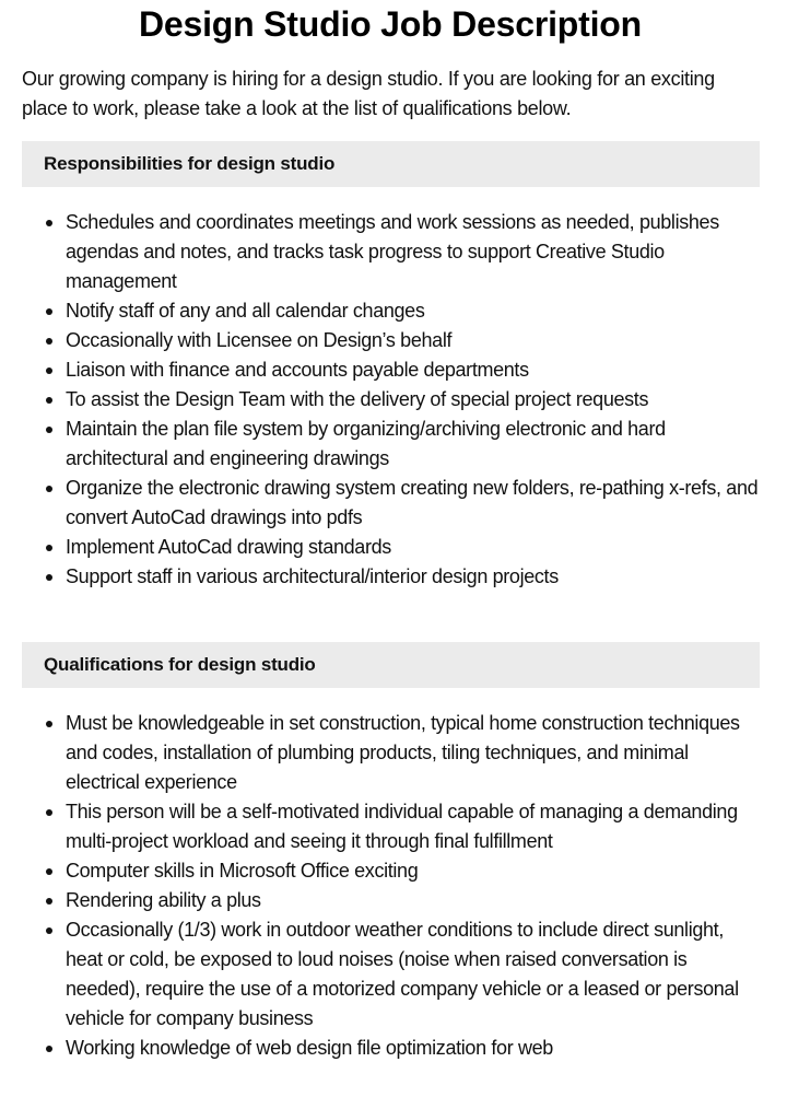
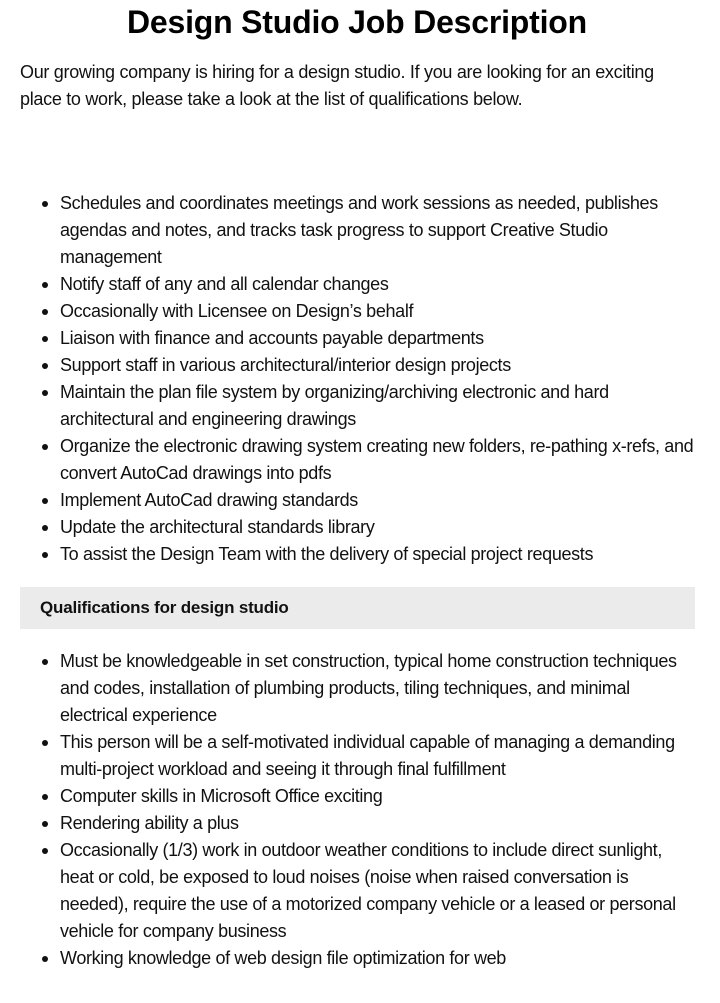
  Design Studio Job Description
  Our growing company is hiring for a design studio. If you are looking for an exciting place to work, please take a look at the list of qualifications below.
- Responsibilities for design studio
  Schedules and coordinates meetings and work sessions as needed, publishes agendas and notes, and tracks task progress to support Creative Studio management
  Notify staff of any and all calendar changes
  Occasionally with Licensee on Design’s behalf
  Liaison with finance and accounts payable departments
- To assist the Design Team with the delivery of special project requests
+ Support staff in various architectural/interior design projects
  Maintain the plan file system by organizing/archiving electronic and hard architectural and engineering drawings
  Organize the electronic drawing system creating new folders, re-pathing x-refs, and convert AutoCad drawings into pdfs
  Implement AutoCad drawing standards
+ Update the architectural standards library
- Support staff in various architectural/interior design projects
+ To assist the Design Team with the delivery of special project requests
  Qualifications for design studio
  Must be knowledgeable in set construction, typical home construction techniques and codes, installation of plumbing products, tiling techniques, and minimal electrical experience
  This person will be a self-motivated individual capable of managing a demanding multi-project workload and seeing it through final fulfillment
  Computer skills in Microsoft Office exciting
  Rendering ability a plus
  Occasionally (1/3) work in outdoor weather conditions to include direct sunlight, heat or cold, be exposed to loud noises (noise when raised conversation is needed), require the use of a motorized company vehicle or a leased or personal vehicle for company business
  Working knowledge of web design file optimization for web
